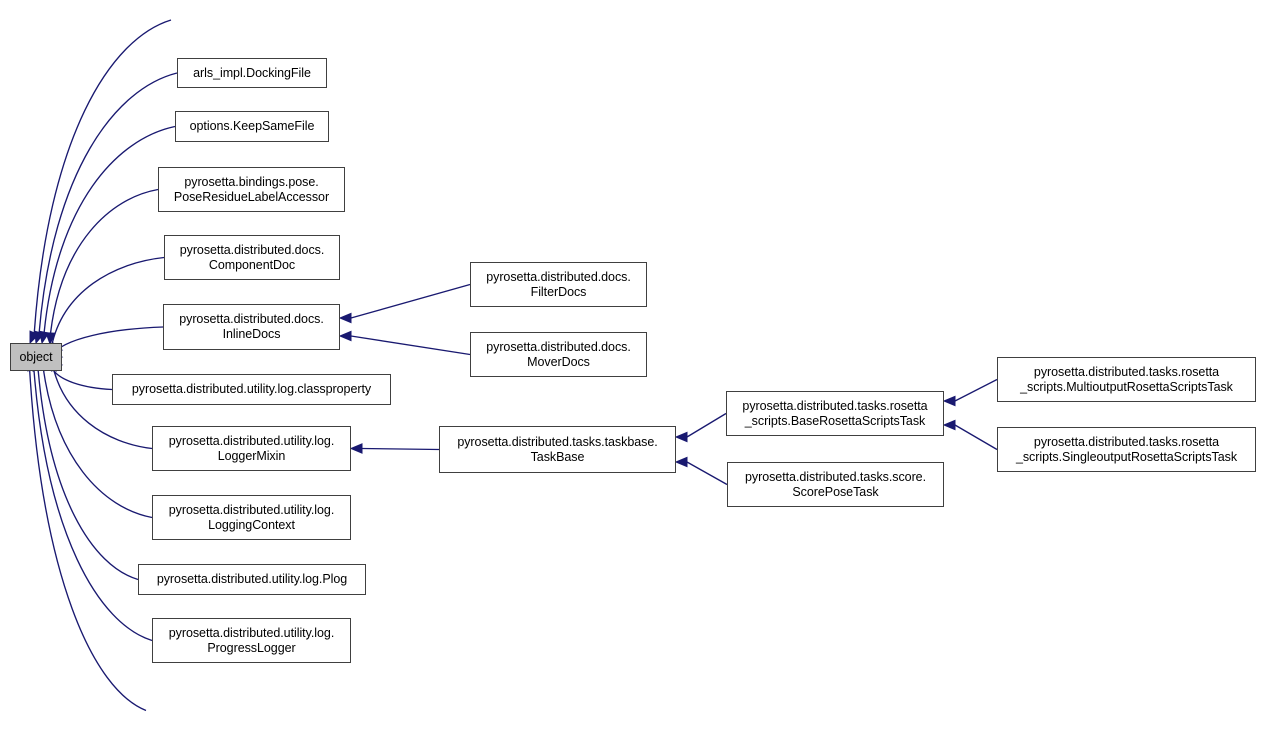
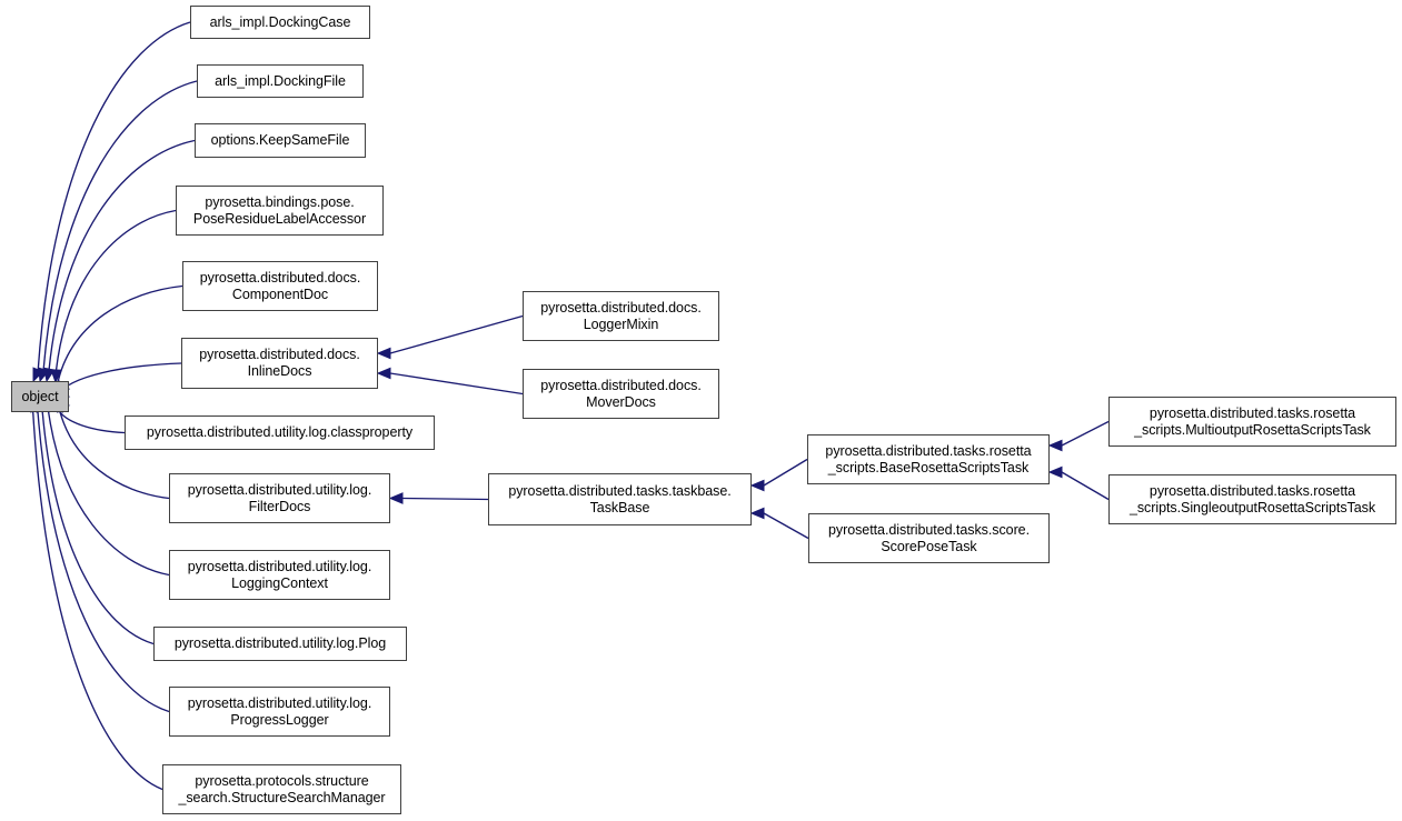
  object
+ arls_impl.DockingCase
  arls_impl.DockingFile
  options.KeepSameFile
  pyrosetta.bindings.pose.
  PoseResidueLabelAccessor
  pyrosetta.distributed.docs.
  ComponentDoc
  pyrosetta.distributed.docs.
  InlineDocs
  pyrosetta.distributed.utility.log.classproperty
  pyrosetta.distributed.utility.log.
- LoggerMixin
+ FilterDocs
  pyrosetta.distributed.utility.log.
  LoggingContext
  pyrosetta.distributed.utility.log.Plog
  pyrosetta.distributed.utility.log.
  ProgressLogger
+ pyrosetta.protocols.structure
+ _search.StructureSearchManager
  pyrosetta.distributed.docs.
- FilterDocs
+ LoggerMixin
  pyrosetta.distributed.docs.
  MoverDocs
  pyrosetta.distributed.tasks.taskbase.
  TaskBase
  pyrosetta.distributed.tasks.rosetta
  _scripts.BaseRosettaScriptsTask
  pyrosetta.distributed.tasks.score.
  ScorePoseTask
  pyrosetta.distributed.tasks.rosetta
  _scripts.MultioutputRosettaScriptsTask
  pyrosetta.distributed.tasks.rosetta
  _scripts.SingleoutputRosettaScriptsTask
